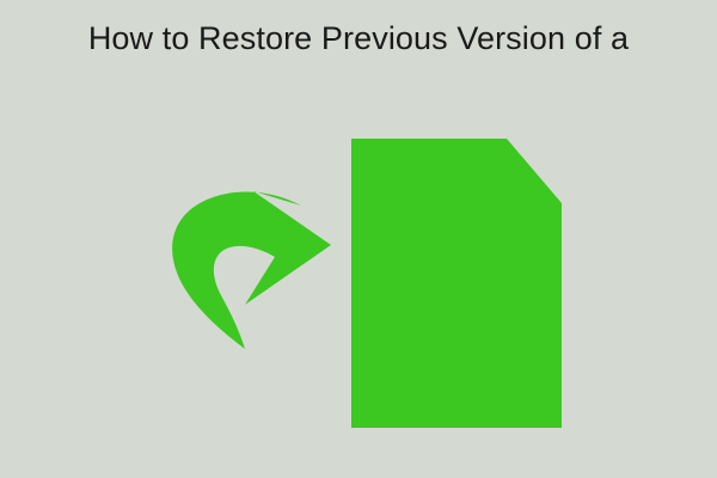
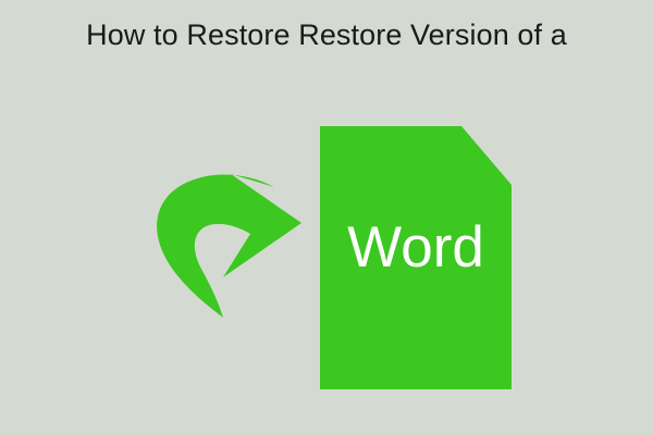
- How to Restore Previous Version of a
+ How to Restore Restore Version of a
+ Word
